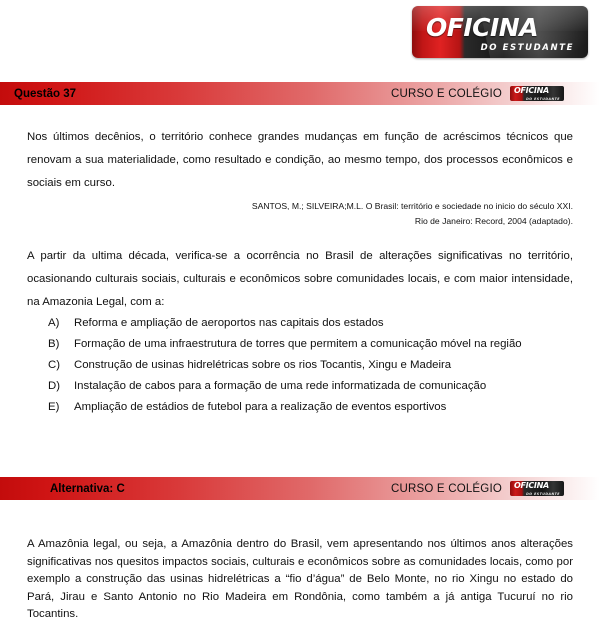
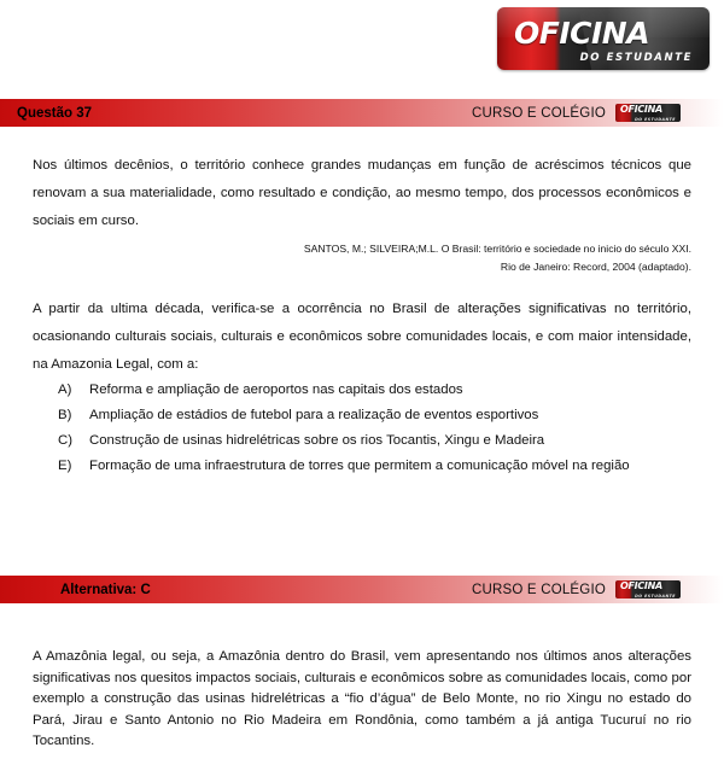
  OFICINA
  DO ESTUDANTE
  Questão 37
  CURSO E COLÉGIO
  OFICINA
  Nos últimos decênios, o território conhece grandes mudanças em função de acréscimos técnicos que renovam a sua materialidade, como resultado e condição, ao mesmo tempo, dos processos econômicos e sociais em curso.
  SANTOS, M.; SILVEIRA;M.L. O Brasil: território e sociedade no inicio do século XXI.
  Rio de Janeiro: Record, 2004 (adaptado).
  A partir da ultima década, verifica-se a ocorrência no Brasil de alterações significativas no território, ocasionando culturais sociais, culturais e econômicos sobre comunidades locais, e com maior intensidade, na Amazonia Legal, com a:
  A)
  Reforma e ampliação de aeroportos nas capitais dos estados
  B)
- Formação de uma infraestrutura de torres que permitem a comunicação móvel na região
+ Ampliação de estádios de futebol para a realização de eventos esportivos
  C)
  Construção de usinas hidrelétricas sobre os rios Tocantis, Xingu e Madeira
- D)
- Instalação de cabos para a formação de uma rede informatizada de comunicação
  E)
- Ampliação de estádios de futebol para a realização de eventos esportivos
+ Formação de uma infraestrutura de torres que permitem a comunicação móvel na região
  Alternativa: C
  CURSO E COLÉGIO
  OFICINA
  A Amazônia legal, ou seja, a Amazônia dentro do Brasil, vem apresentando nos últimos anos alterações significativas nos quesitos impactos sociais, culturais e econômicos sobre as comunidades locais, como por exemplo a construção das usinas hidrelétricas a “fio d’água” de Belo Monte, no rio Xingu no estado do Pará, Jirau e Santo Antonio no Rio Madeira em Rondônia, como também a já antiga Tucuruí no rio Tocantins.
